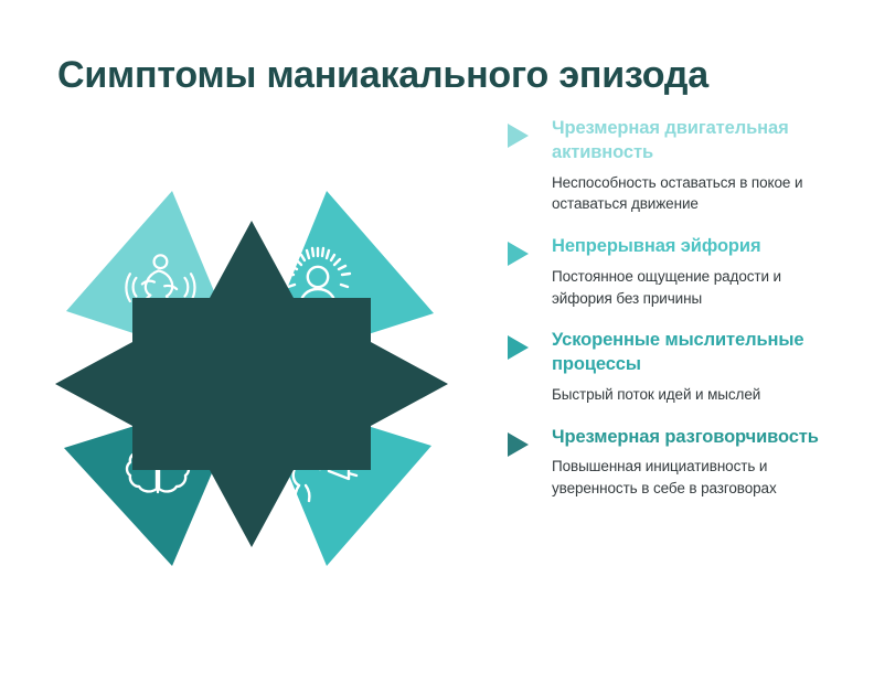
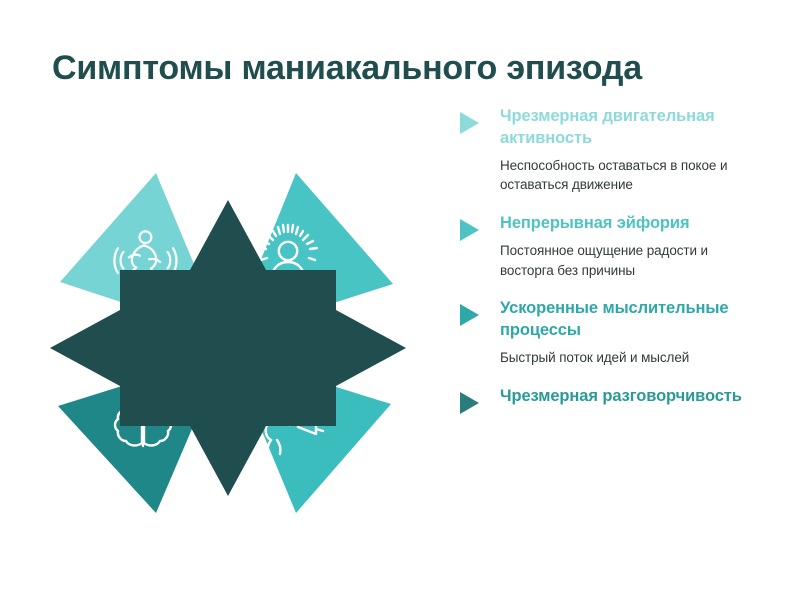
  Симптомы маниакального эпизода
  Чрезмерная двигательная активность
  Неспособность оставаться в покое и оставаться движение
  Непрерывная эйфория
- Постоянное ощущение радости и эйфория без причины
+ Постоянное ощущение радости и восторга без причины
  Ускоренные мыслительные процессы
  Быстрый поток идей и мыслей
  Чрезмерная разговорчивость
- Повышенная инициативность и уверенность в себе в разговорах
